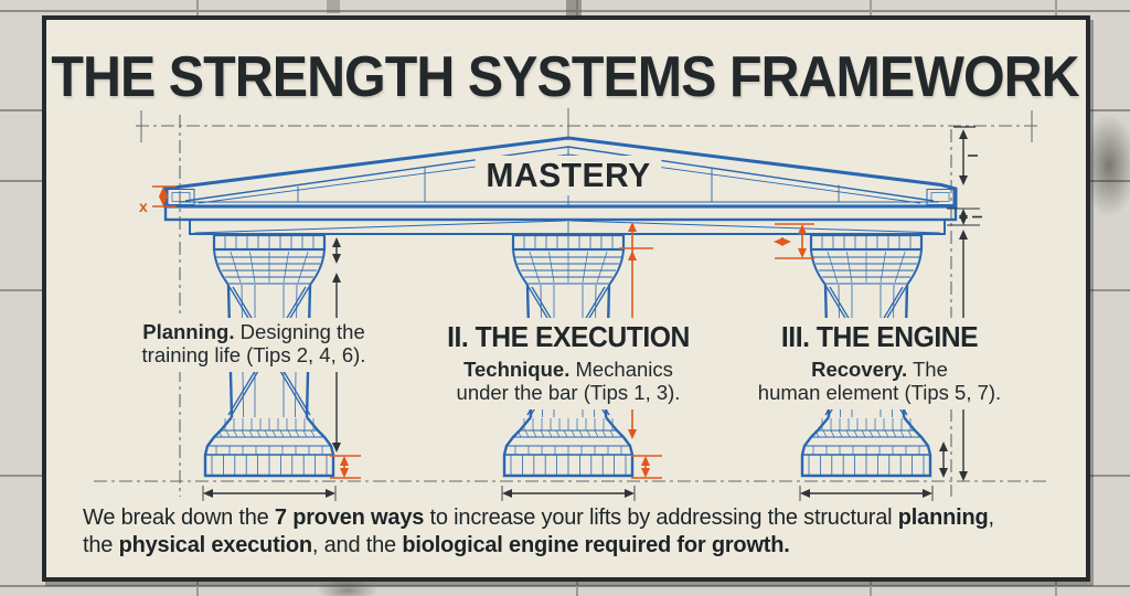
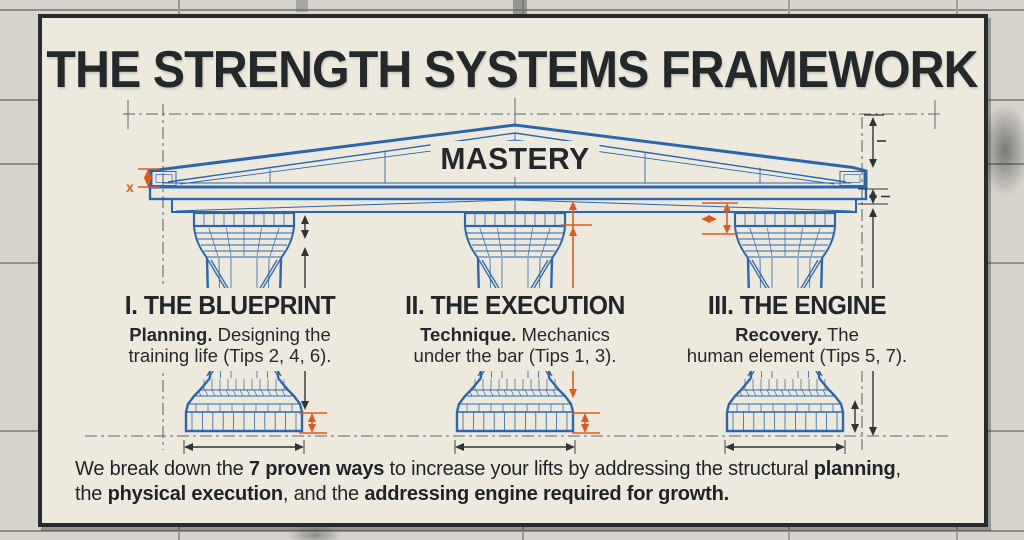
  x
  THE STRENGTH SYSTEMS FRAMEWORK
  MASTERY
+ I. THE BLUEPRINT
  Planning. Designing the
  training life (Tips 2, 4, 6).
  II. THE EXECUTION
  Technique. Mechanics
  under the bar (Tips 1, 3).
  III. THE ENGINE
  Recovery. The
  human element (Tips 5, 7).
  We break down the 7 proven ways to increase your lifts by addressing the structural planning,
- the physical execution, and the biological engine required for growth.
+ the physical execution, and the addressing engine required for growth.
